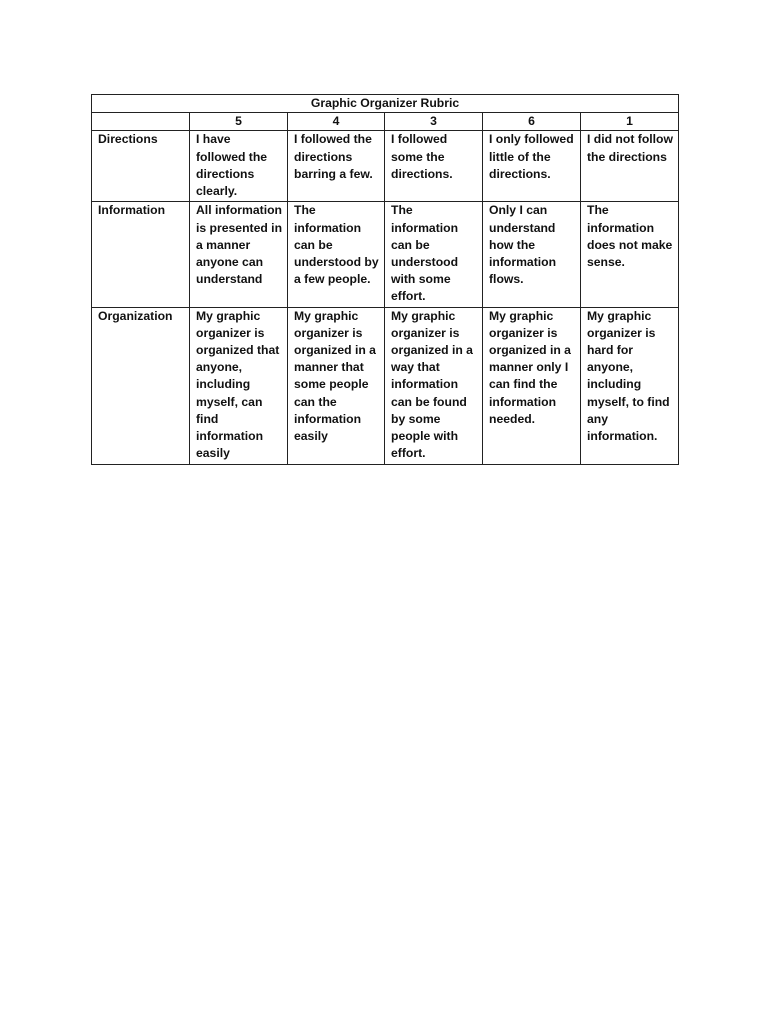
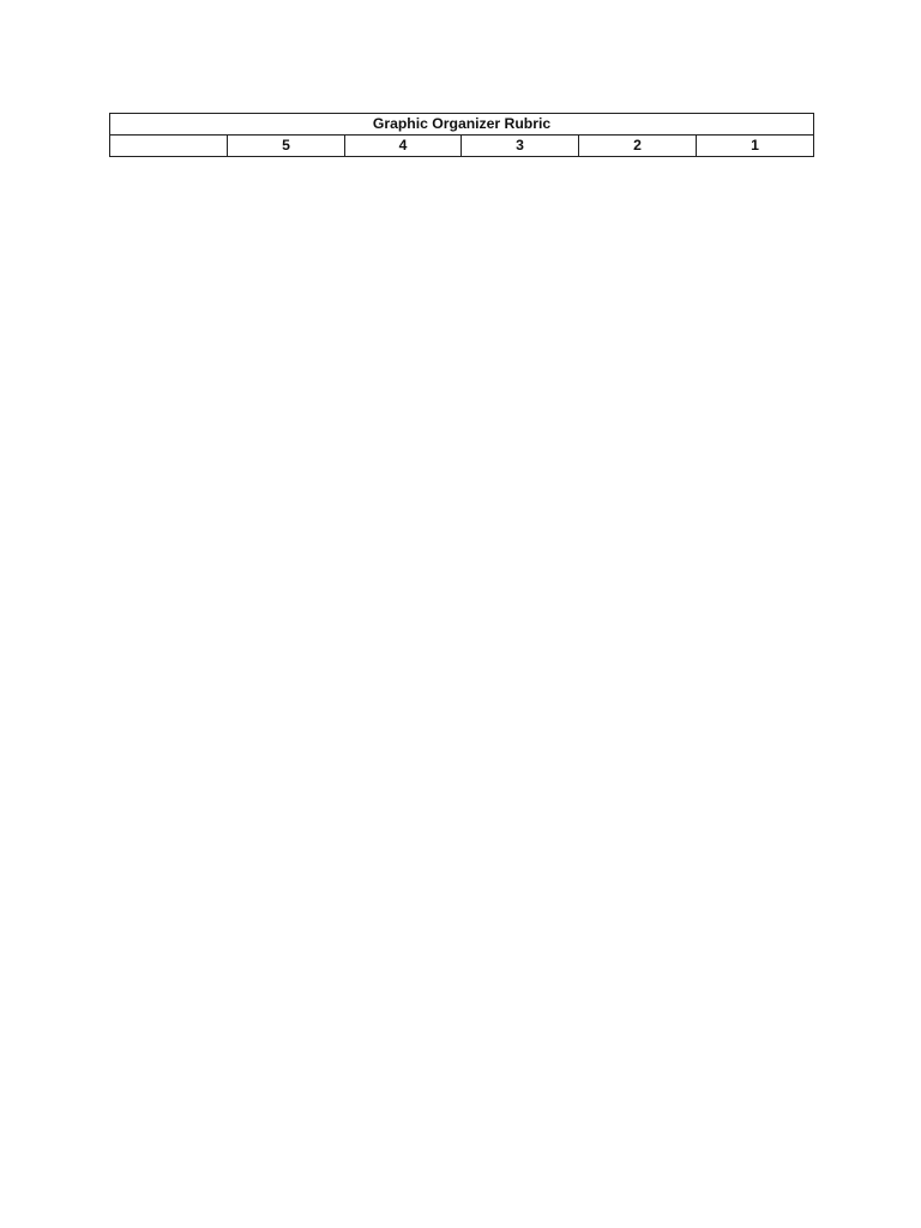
  Graphic Organizer Rubric
- 	5	4	3	6	1
+ 	5	4	3	2	1
- Directions	I have followed the directions clearly.	I followed the directions barring a few.	I followed some the directions.	I only followed little of the directions.	I did not follow the directions
- Information	All information is presented in a manner anyone can understand	The information can be understood by a few people.	The information can be understood with some effort.	Only I can understand how the information flows.	The information does not make sense.
- Organization	My graphic organizer is organized that anyone, including myself, can find information easily	My graphic organizer is organized in a manner that some people can the information easily	My graphic organizer is organized in a way that information can be found by some people with effort.	My graphic organizer is organized in a manner only I can find the information needed.	My graphic organizer is hard for anyone, including myself, to find any information.
